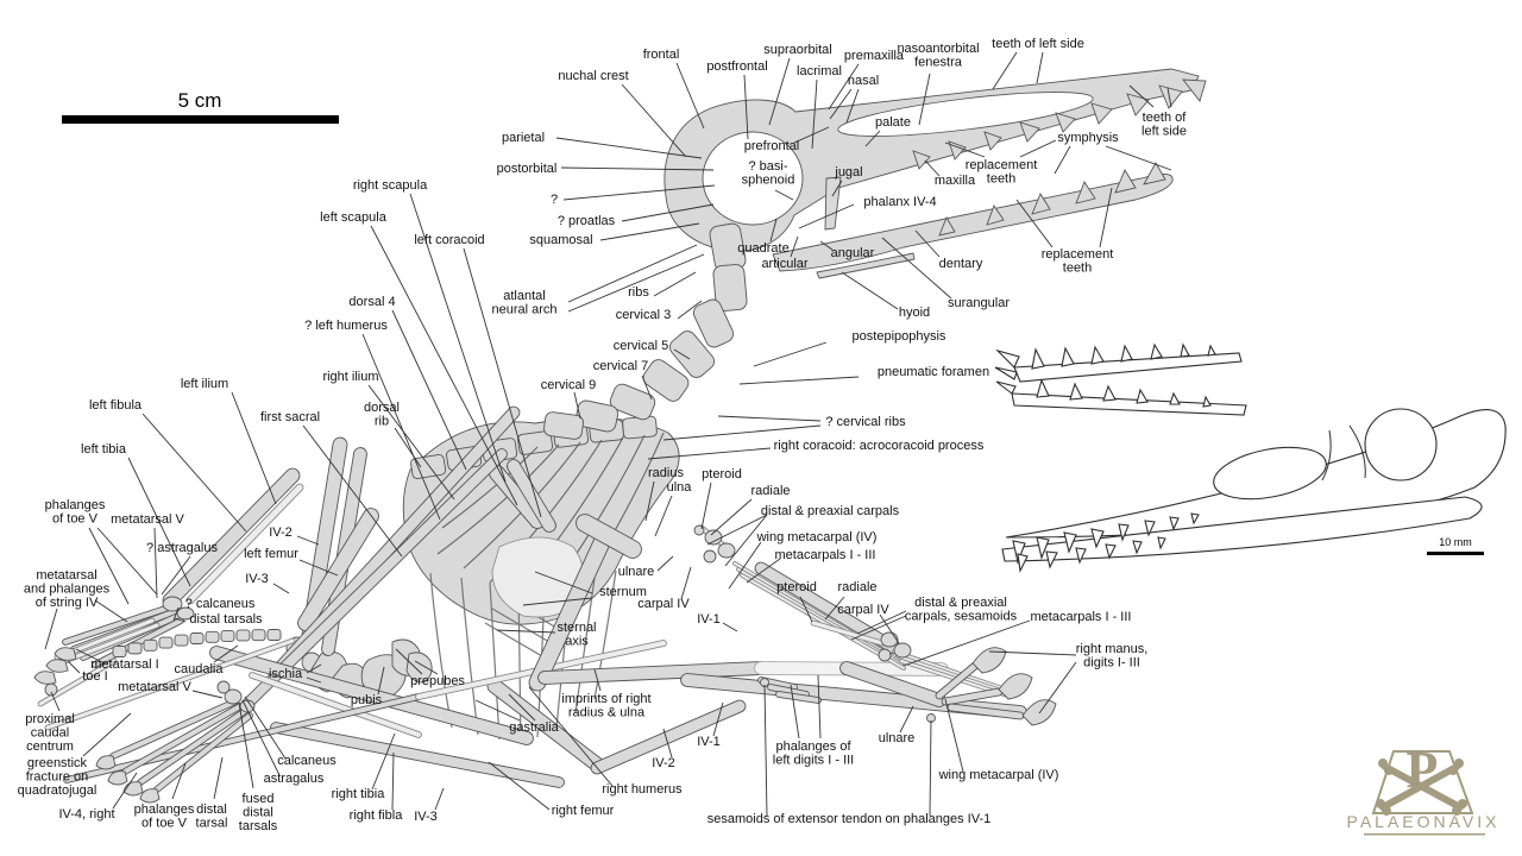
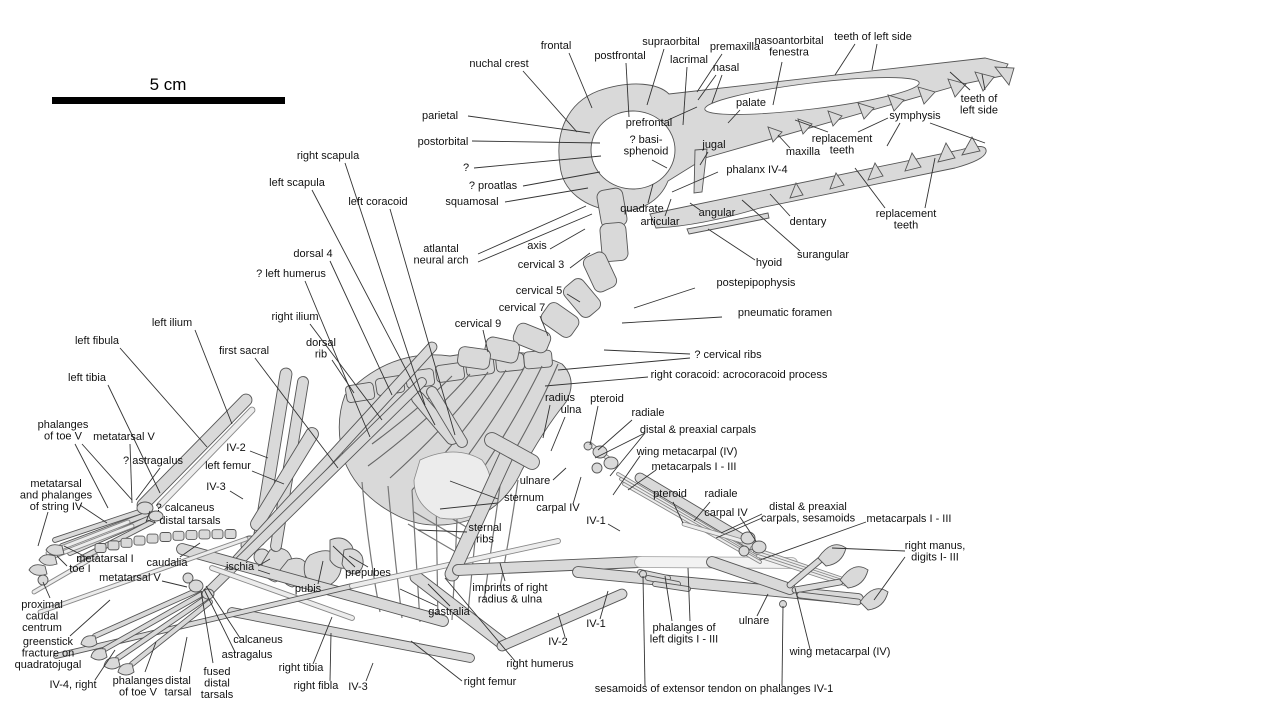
  frontal
  nuchal crest
  postfrontal
  supraorbital
  lacrimal
  premaxilla
  nasal
  nasoantorbital fenestra
  teeth of left side
  teeth of left side
  palate
  symphysis
  parietal
  prefrontal
  ? basi- sphenoid
  jugal
  replacement teeth
  maxilla
  postorbital
  phalanx IV-4
  ?
  ? proatlas
  squamosal
  quadrate
  articular
  angular
  dentary
  replacement teeth
  atlantal neural arch
- ribs
+ axis
  cervical 3
  hyoid
  surangular
  dorsal 4
  ? left humerus
  cervical 5
  postepipophysis
  cervical 7
  pneumatic foramen
  right scapula
  left scapula
  left coracoid
  cervical 9
  left ilium
  right ilium
  first sacral
  dorsal rib
  left fibula
  ? cervical ribs
  left tibia
  right coracoid: acrocoracoid process
  radius
  ulna
  pteroid
  radiale
  distal & preaxial carpals
  phalanges of toe V
  metatarsal V
  wing metacarpal (IV)
  ? astragalus
  IV-2
  metacarpals I - III
  left femur
  metatarsal and phalanges of string IV
  IV-3
  ulnare
  pteroid
  radiale
  ? calcaneus
  sternum
  distal & preaxial carpals, sesamoids
  metacarpals I - III
  distal tarsals
  carpal IV
  carpal IV
  IV-1
- sternal axis
+ sternal ribs
  right manus, digits I- III
  metatarsal I
  toe I
  caudalia
  ischia
  metatarsal V
  prepubes
  pubis
  imprints of right radius & ulna
  proximal caudal centrum
  gastralia
  IV-2
  IV-1
  phalanges of left digits I - III
  ulnare
  greenstick fracture on quadratojugal
  calcaneus
  astragalus
  wing metacarpal (IV)
  right humerus
  right tibia
  IV-4, right
  phalanges of toe V
  distal tarsal
  fused distal tarsals
  right fibla
  IV-3
  right femur
  sesamoids of extensor tendon on phalanges IV-1
  5 cm
- 10 mm
- P
- PALAEONAVIX
